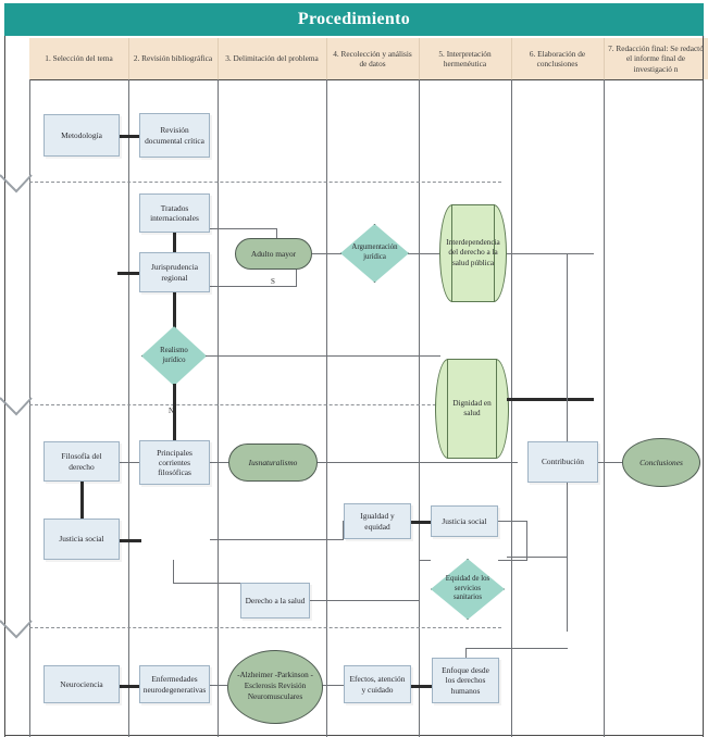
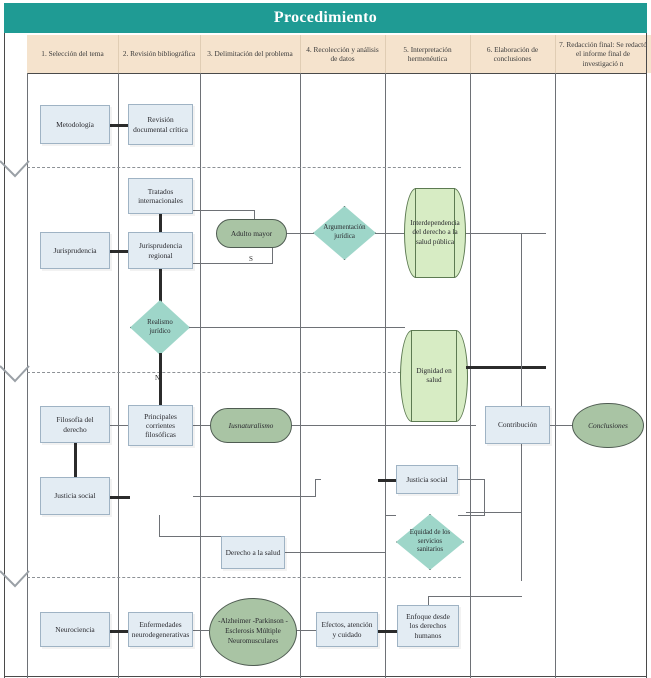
  Procedimiento
  1. Selección del tema
  2. Revisión bibliográfica
  3. Delimitación del problema
  4. Recolección y análisis de datos
  5. Interpretación hermenéutica
  6. Elaboración de conclusiones
  7. Redacción final: Se redact el informe final de investigació n
  Metodología
  Revisión documental crítica
+ Jurisprudencia
  Tratados internacionales
  Jurisprudencia regional
  Adulto mayor
  S
  Interdependencia del derecho a la salud pública
  N
  Dignidad en salud
  Filosofía del derecho
  Principales corrientes filosóficas
  Iusnaturalismo
  Contribución
  Conclusiones
  Justicia social
- Igualdad y equidad
  Justicia social
  Derecho a la salud
  Neurociencia
  Enfermedades neurodegenerativas
- -Alzheimer -Parkinson -Esclerosis Revisión Neuromusculares
+ -Alzheimer -Parkinson -Esclerosis Múltiple Neuromusculares
  Efectos, atención y cuidado
  Enfoque desde los derechos humanos
